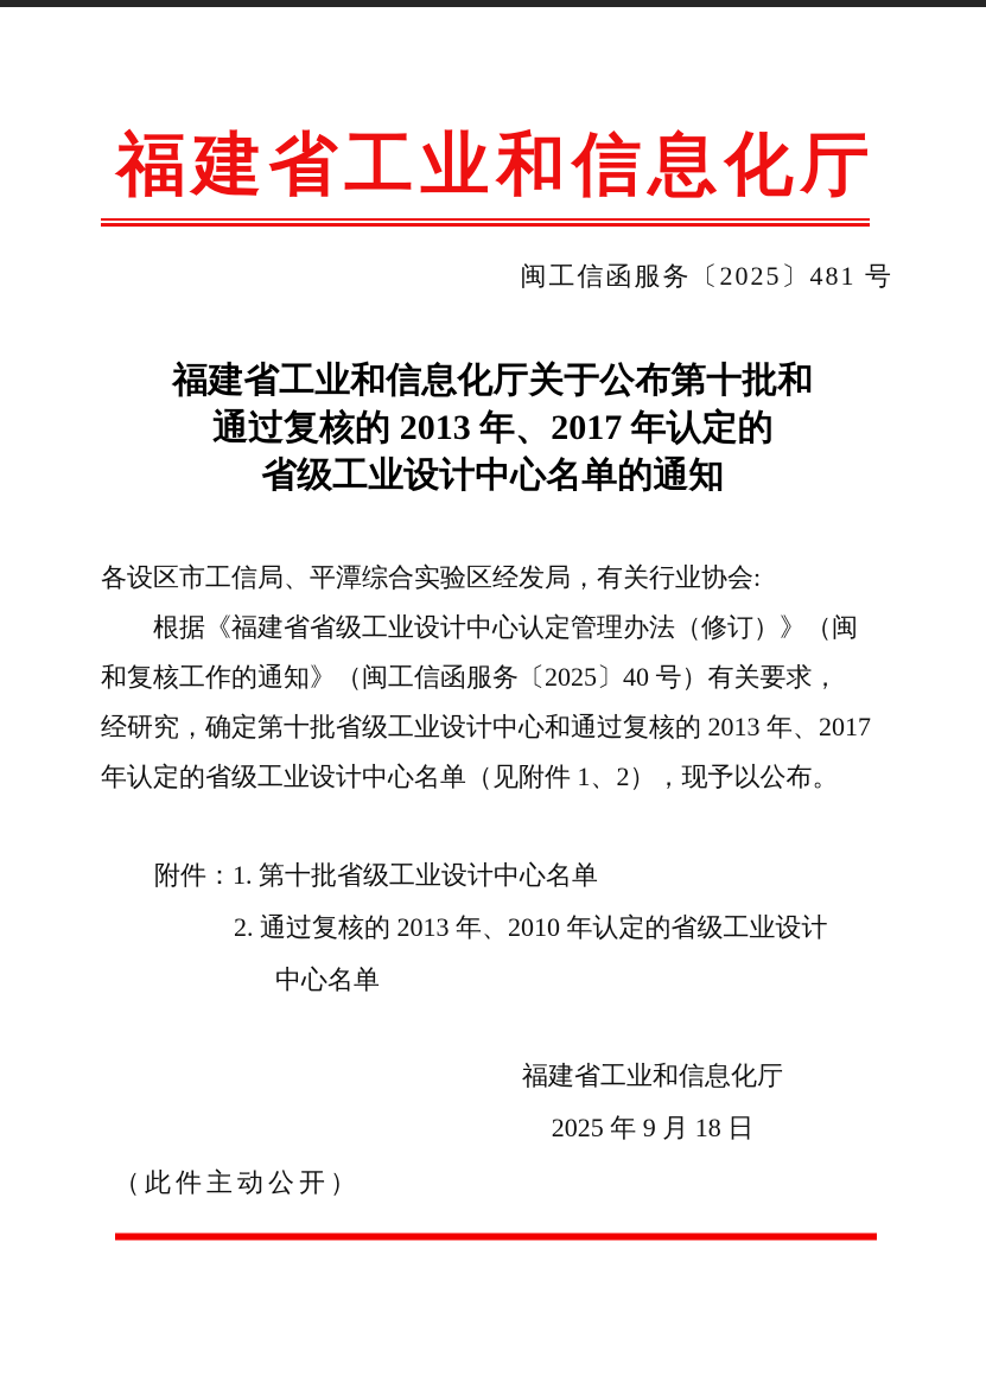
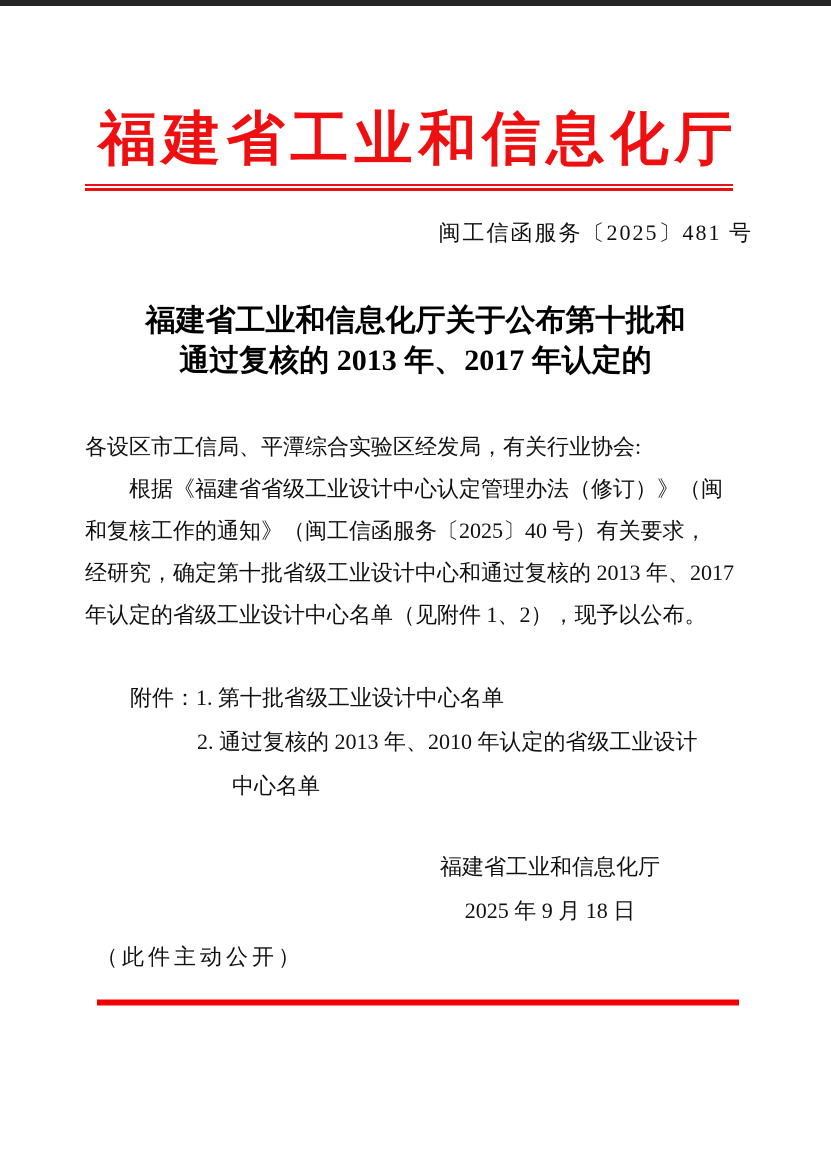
  福建省工业和信息化厅
  闽工信函服务〔2025〕481 号
  福建省工业和信息化厅关于公布第十批和
  通过复核的 2013 年、2017 年认定的
- 省级工业设计中心名单的通知
  各设区市工信局、平潭综合实验区经发局，有关行业协会:
  根据《福建省省级工业设计中心认定管理办法（修订）》（闽
  和复核工作的通知》（闽工信函服务〔2025〕40 号）有关要求，
  经研究，确定第十批省级工业设计中心和通过复核的 2013 年、2017
  年认定的省级工业设计中心名单（见附件 1、2），现予以公布。
  附件：1. 第十批省级工业设计中心名单
  2. 通过复核的 2013 年、2010 年认定的省级工业设计
  中心名单
  福建省工业和信息化厅
  2025 年 9 月 18 日
  （此件主动公开）
